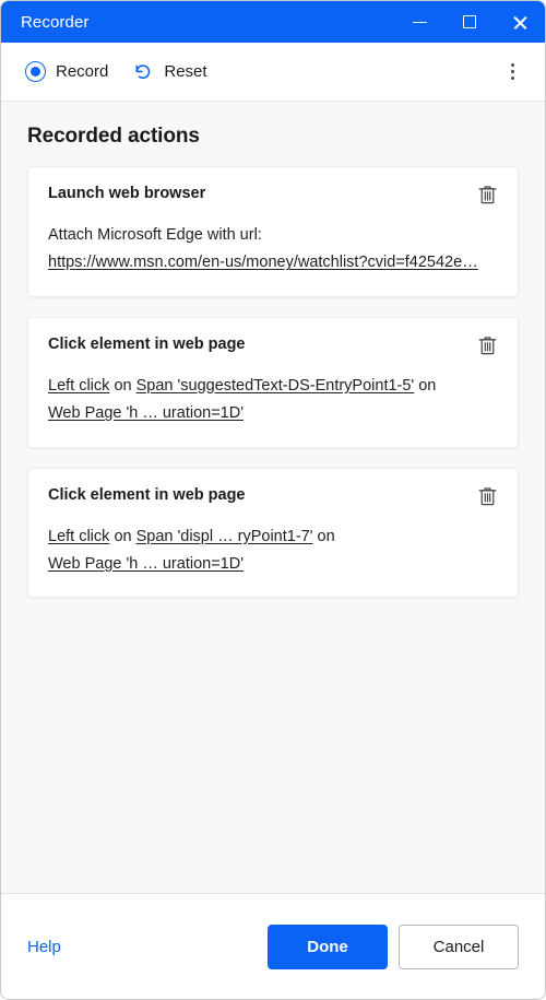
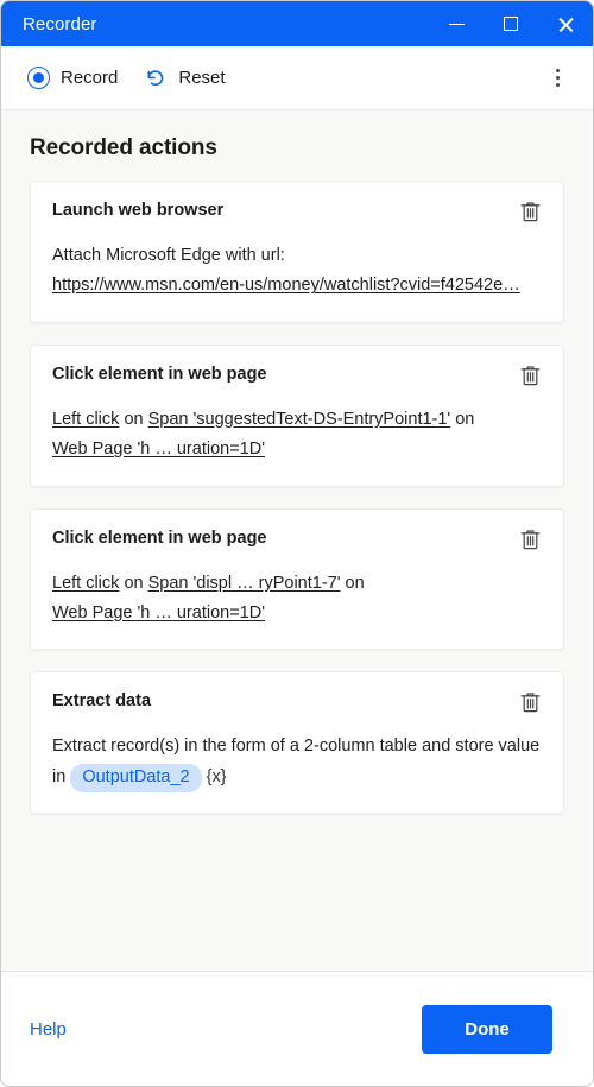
  Recorder
  Record
  Reset
  Recorded actions
  Launch web browser
  Attach Microsoft Edge with url:
  https://www.msn.com/en-us/money/watchlist?cvid=f42542e…
  Click element in web page
- Left click on Span 'suggestedText-DS-EntryPoint1-5' on
+ Left click on Span 'suggestedText-DS-EntryPoint1-1' on
  Web Page 'h … uration=1D'
  Click element in web page
  Left click on Span 'displ … ryPoint1-7' on
  Web Page 'h … uration=1D'
+ Extract data
+ Extract record(s) in the form of a 2-column table and store value in OutputData_2 {x}
  Help
  Done
- Cancel
